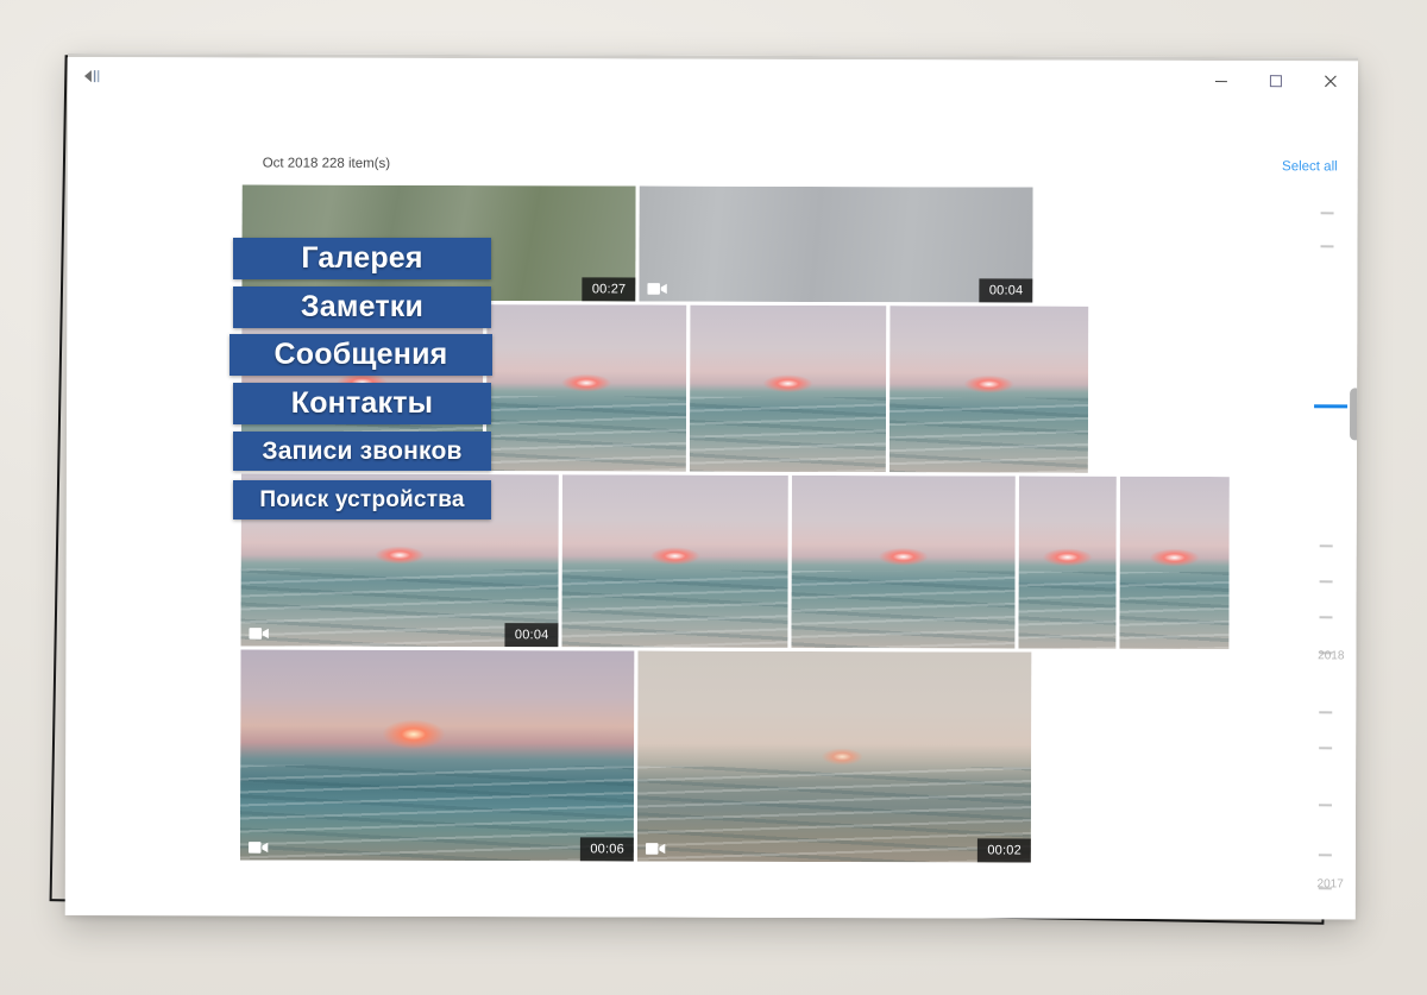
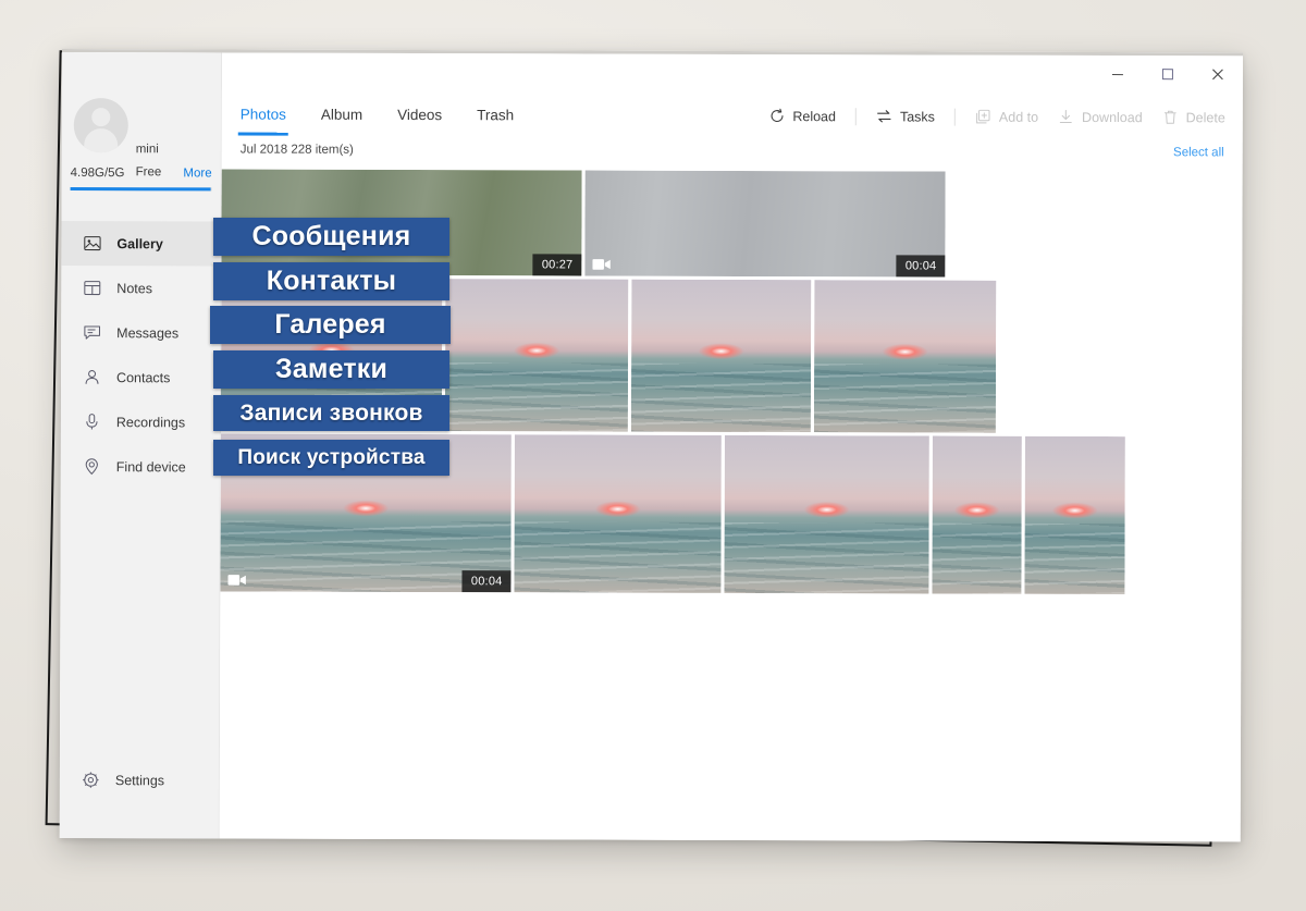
+ mini
+ Free
+ 4.98G/5G
+ More
+ Gallery
+ Notes
+ Messages
+ Contacts
+ Recordings
+ Find device
+ Settings
+ Photos
+ Album
+ Videos
+ Trash
+ Reload
+ Tasks
+ Add to
+ Download
+ Delete
- Oct 2018 228 item(s)
+ Jul 2018 228 item(s)
  Select all
  00:27
  00:04
  00:04
- 00:06
- 00:02
- 2018
- 2017
- Галерея
+ Сообщения
- Заметки
+ Контакты
- Сообщения
+ Галерея
- Контакты
+ Заметки
  Записи звонков
  Поиск устройства
